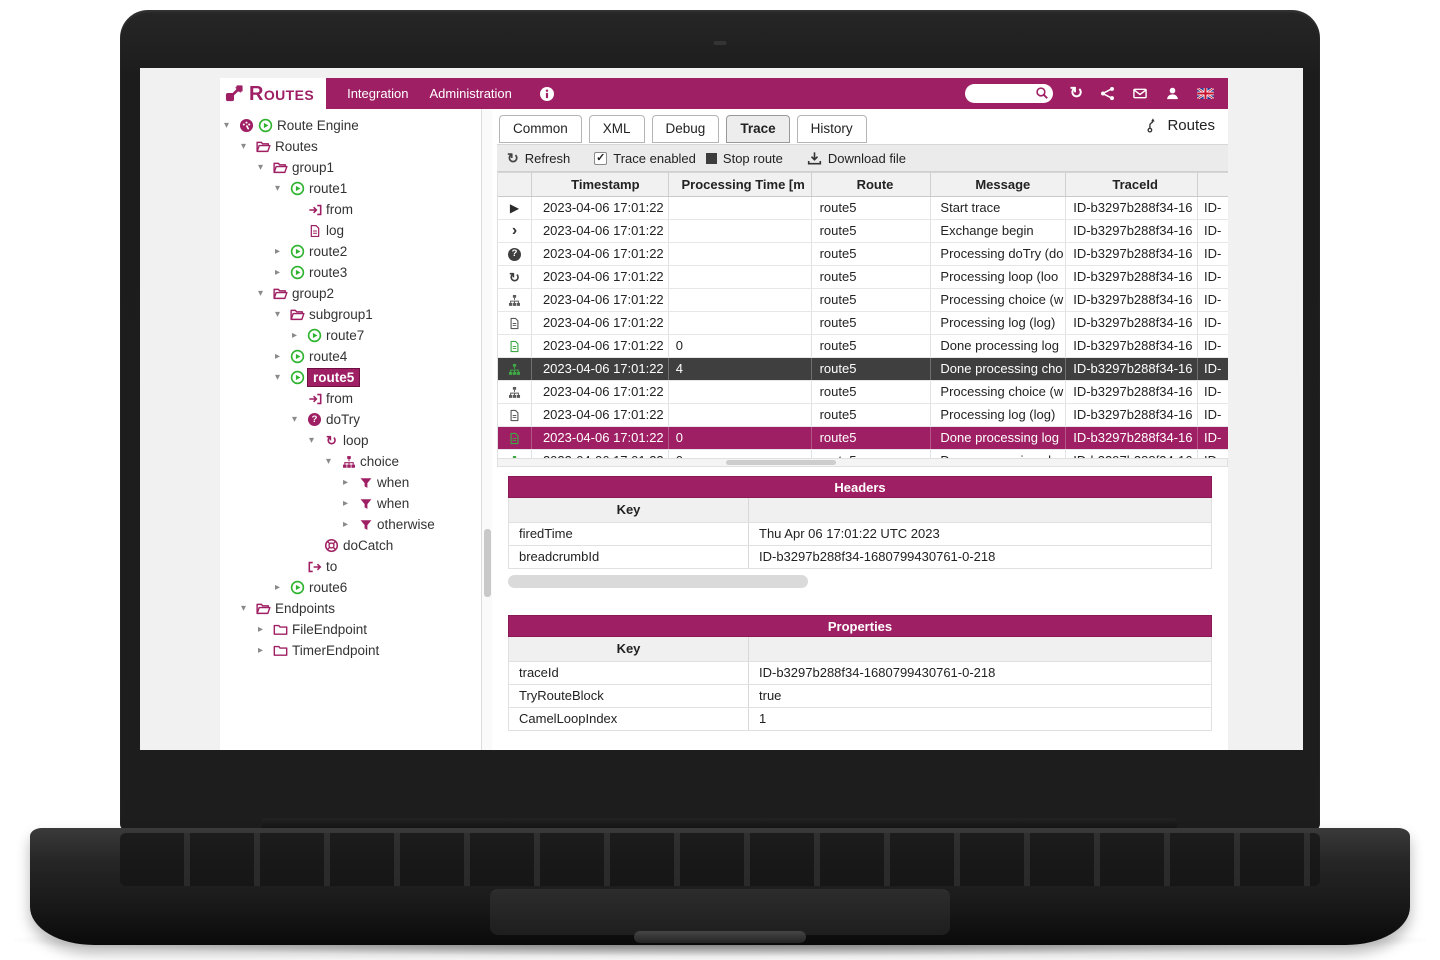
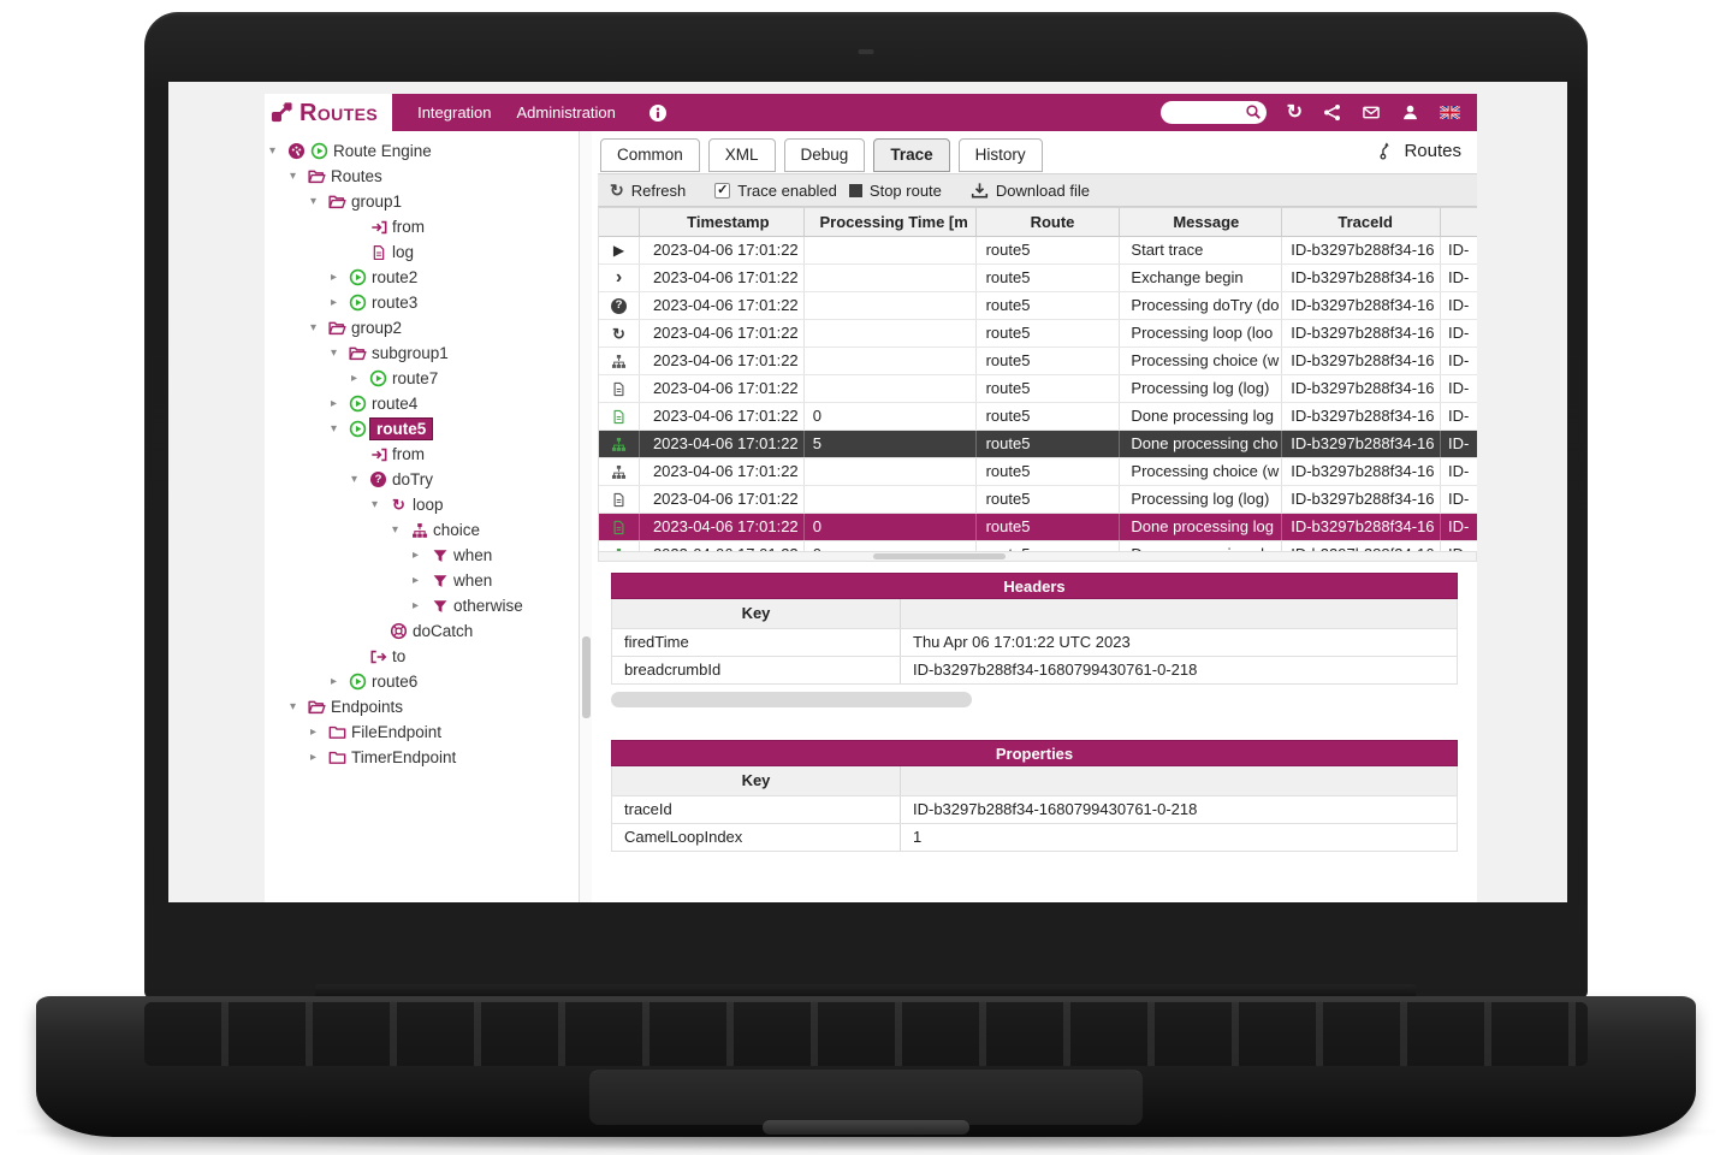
  Routes
  Integration
  Administration
  ↻
  Route Engine
  Routes
  group1
- route1
  from
  log
  route2
  route3
  group2
  subgroup1
  route7
  route4
  route5
  from
  doTry
  loop
  choice
  when
  when
  otherwise
  doCatch
  to
  route6
  Endpoints
  FileEndpoint
  TimerEndpoint
  Common
  XML
  Debug
  Trace
  History
  Routes
  Refresh
  Trace enabled
  Stop route
  Download file
  Timestamp
  Processing Time [m
  Route
  Message
  TraceId
  2023-04-06 17:01:22
  route5
  Start trace
  ID-b3297b288f34-16
  ID-
  2023-04-06 17:01:22
  route5
  Exchange begin
  ID-b3297b288f34-16
  ID-
  2023-04-06 17:01:22
  route5
  Processing doTry (do
  ID-b3297b288f34-16
  ID-
  2023-04-06 17:01:22
  route5
  Processing loop (loo
  ID-b3297b288f34-16
  ID-
  2023-04-06 17:01:22
  route5
  Processing choice (w
  ID-b3297b288f34-16
  ID-
  2023-04-06 17:01:22
  route5
  Processing log (log)
  ID-b3297b288f34-16
  ID-
  2023-04-06 17:01:22
  0
  route5
  Done processing log
  ID-b3297b288f34-16
  ID-
  2023-04-06 17:01:22
- 4
+ 5
  route5
  Done processing cho
  ID-b3297b288f34-16
  ID-
  2023-04-06 17:01:22
  route5
  Processing choice (w
  ID-b3297b288f34-16
  ID-
  2023-04-06 17:01:22
  route5
  Processing log (log)
  ID-b3297b288f34-16
  ID-
  2023-04-06 17:01:22
  0
  route5
  Done processing log
  ID-b3297b288f34-16
  ID-
  Headers
  Key
  firedTime
  Thu Apr 06 17:01:22 UTC 2023
  breadcrumbId
  ID-b3297b288f34-1680799430761-0-218
  Properties
  Key
  traceId
  ID-b3297b288f34-1680799430761-0-218
- TryRouteBlock
- true
  CamelLoopIndex
  1
